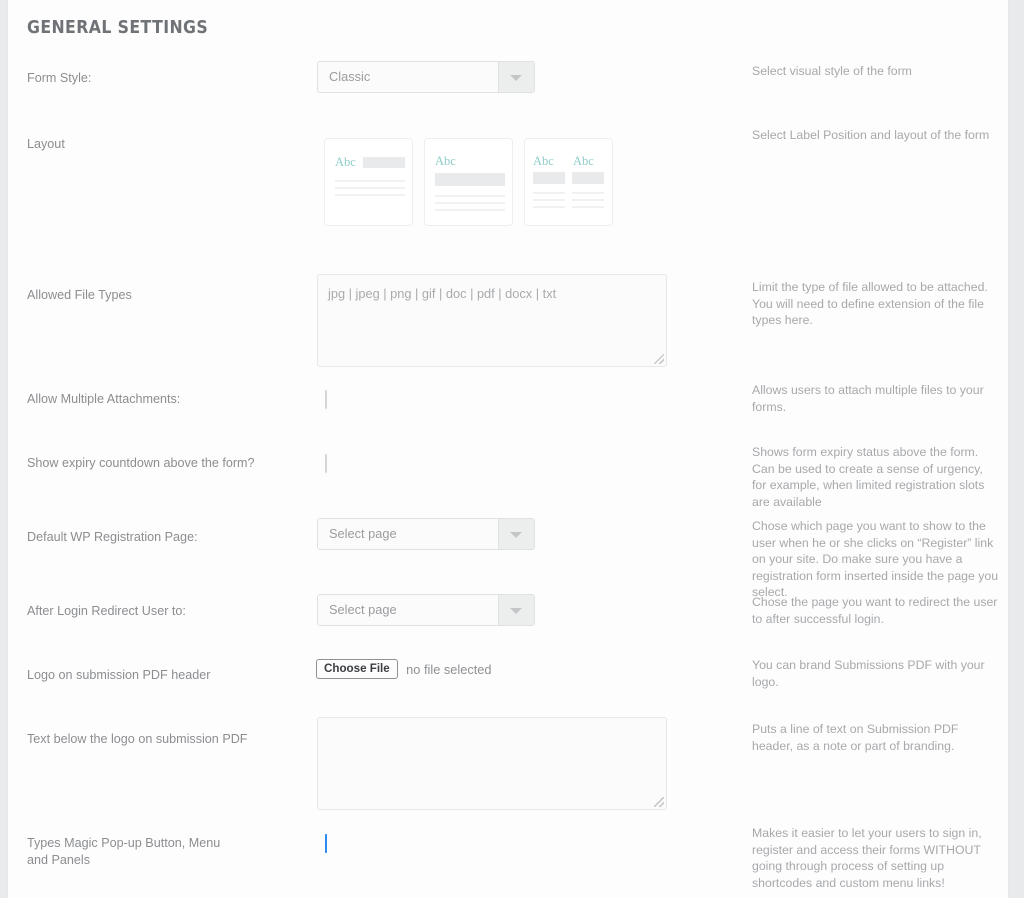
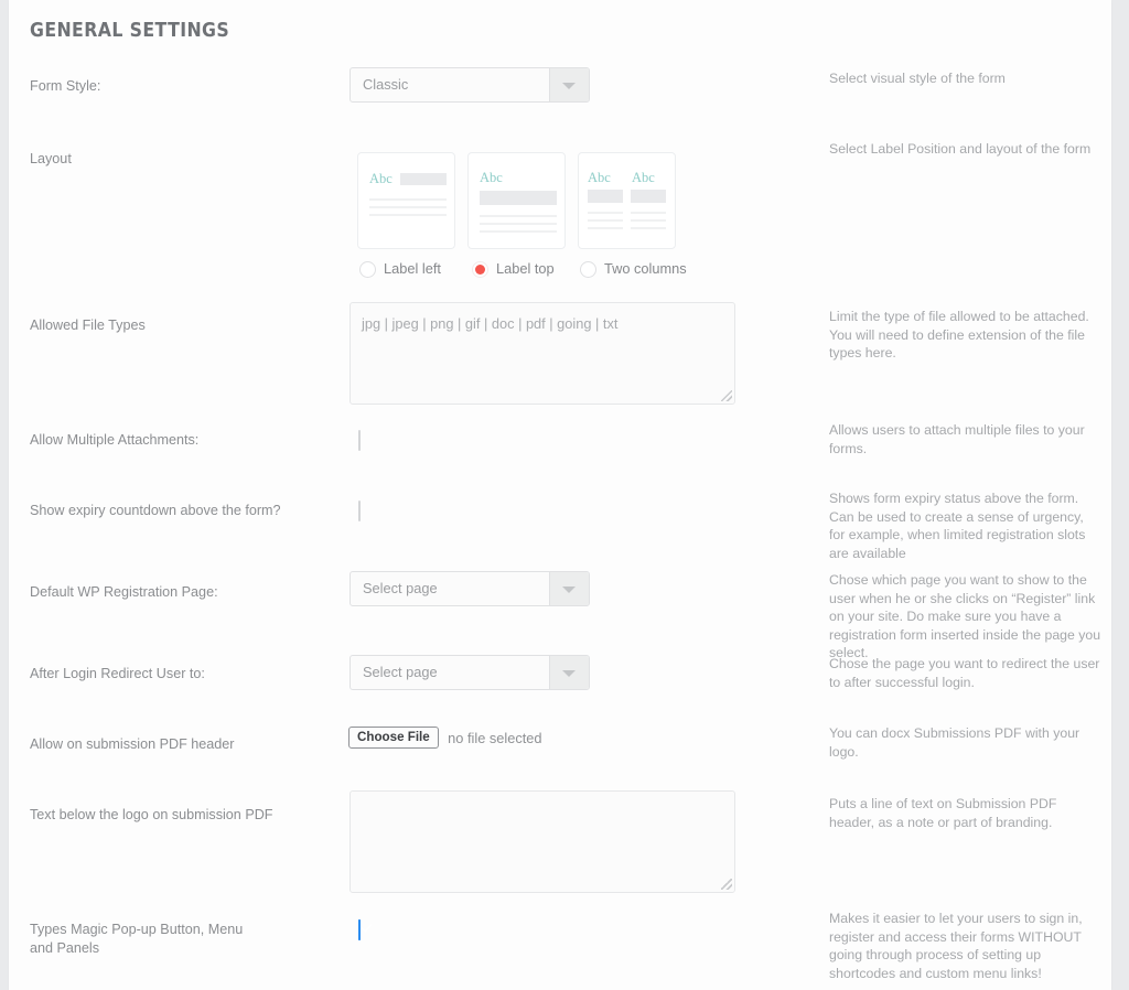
  GENERAL SETTINGS
  Form Style:
  Classic
  Select visual style of the form
  Layout
  Abc
  Abc
  Abc
  Abc
+ Label left
+ Label top
+ Two columns
  Select Label Position and layout of the form
  Allowed File Types
- jpg | jpeg | png | gif | doc | pdf | docx | txt
+ jpg | jpeg | png | gif | doc | pdf | going | txt
  Limit the type of file allowed to be attached. You will need to define extension of the file types here.
  Allow Multiple Attachments:
  Allows users to attach multiple files to your forms.
  Show expiry countdown above the form?
  Shows form expiry status above the form. Can be used to create a sense of urgency, for example, when limited registration slots are available
  Default WP Registration Page:
  Select page
  Chose which page you want to show to the user when he or she clicks on “Register” link on your site. Do make sure you have a registration form inserted inside the page you select.
  After Login Redirect User to:
  Select page
  Chose the page you want to redirect the user to after successful login.
- Logo on submission PDF header
+ Allow on submission PDF header
  Choose File no file selected
- You can brand Submissions PDF with your logo.
+ You can docx Submissions PDF with your logo.
  Text below the logo on submission PDF
  Puts a line of text on Submission PDF header, as a note or part of branding.
  Types Magic Pop-up Button, Menu and Panels
  Makes it easier to let your users to sign in, register and access their forms WITHOUT going through process of setting up shortcodes and custom menu links!
